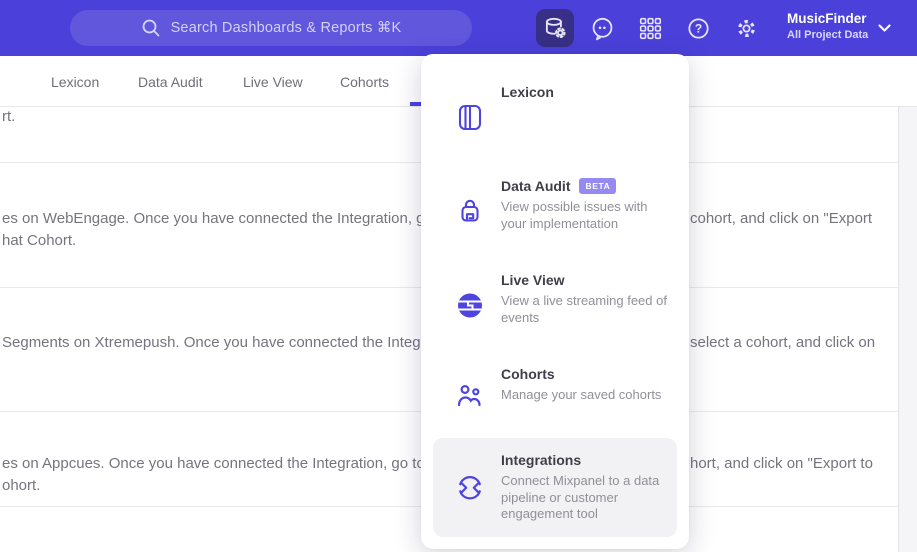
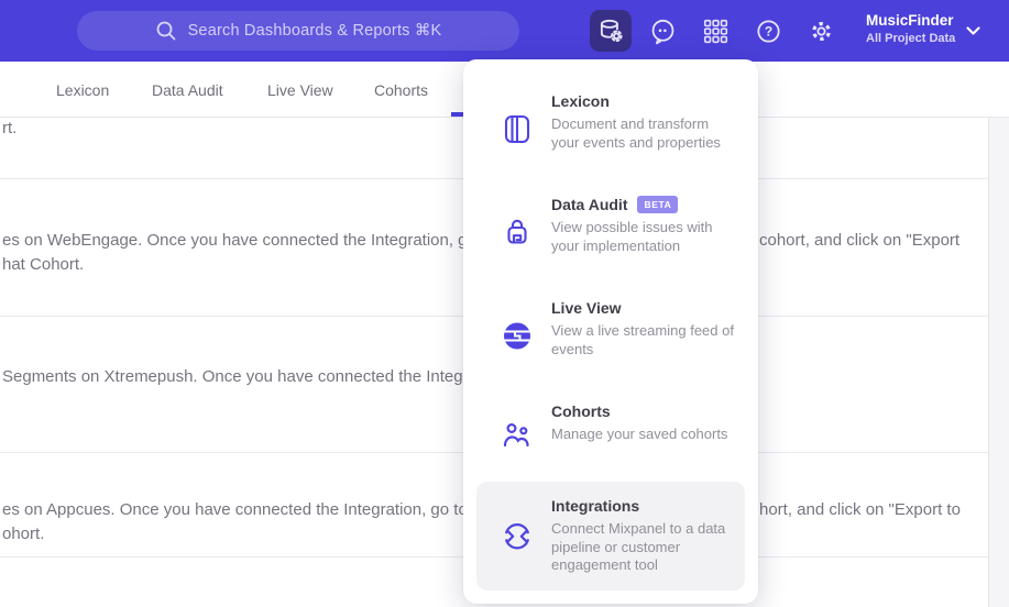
  Search Dashboards & Reports ⌘K
  ?
  MusicFinder
  All Project Data
  Lexicon
  Data Audit
  Live View
  Cohorts
  rt.
  es on WebEngage. Once you have connected the Integration,
  cohort, and click on "Export
  hat Cohort.
  Segments on Xtremepush. Once you have connected the Integ
- select a cohort, and click on
  es on Appcues. Once you have connected the Integration, go t
  hort, and click on "Export to
  ohort.
  Lexicon
+ Document and transform your events and properties
  Data Audit
  BETA
  View possible issues with your implementation
  Live View
  View a live streaming feed of events
  Cohorts
  Manage your saved cohorts
  Integrations
  Connect Mixpanel to a data pipeline or customer engagement tool
